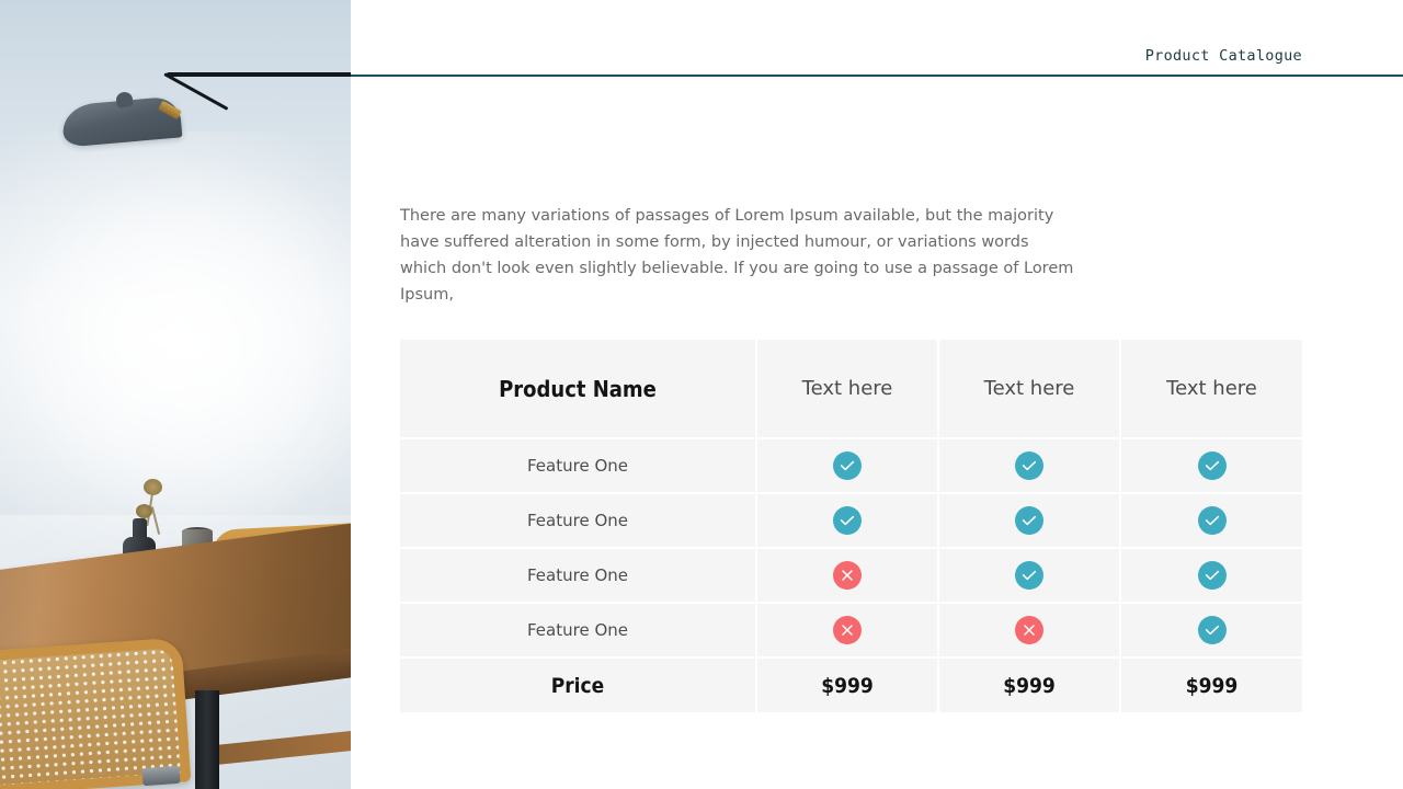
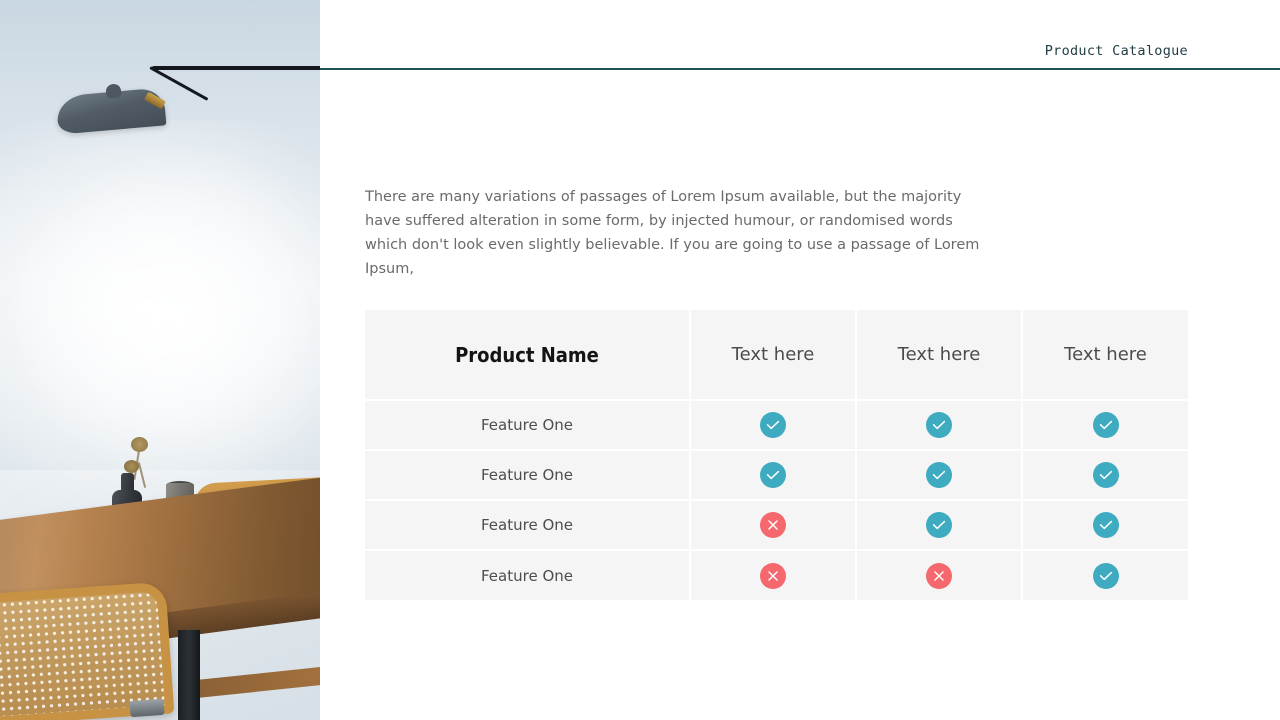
  Product Catalogue
- There are many variations of passages of Lorem Ipsum available, but the majority have suffered alteration in some form, by injected humour, or variations words which don't look even slightly believable. If you are going to use a passage of Lorem Ipsum,
+ There are many variations of passages of Lorem Ipsum available, but the majority have suffered alteration in some form, by injected humour, or randomised words which don't look even slightly believable. If you are going to use a passage of Lorem Ipsum,
  Product Name	Text here	Text here	Text here
  Feature One
  Feature One
  Feature One
  Feature One
- Price	$999	$999	$999
